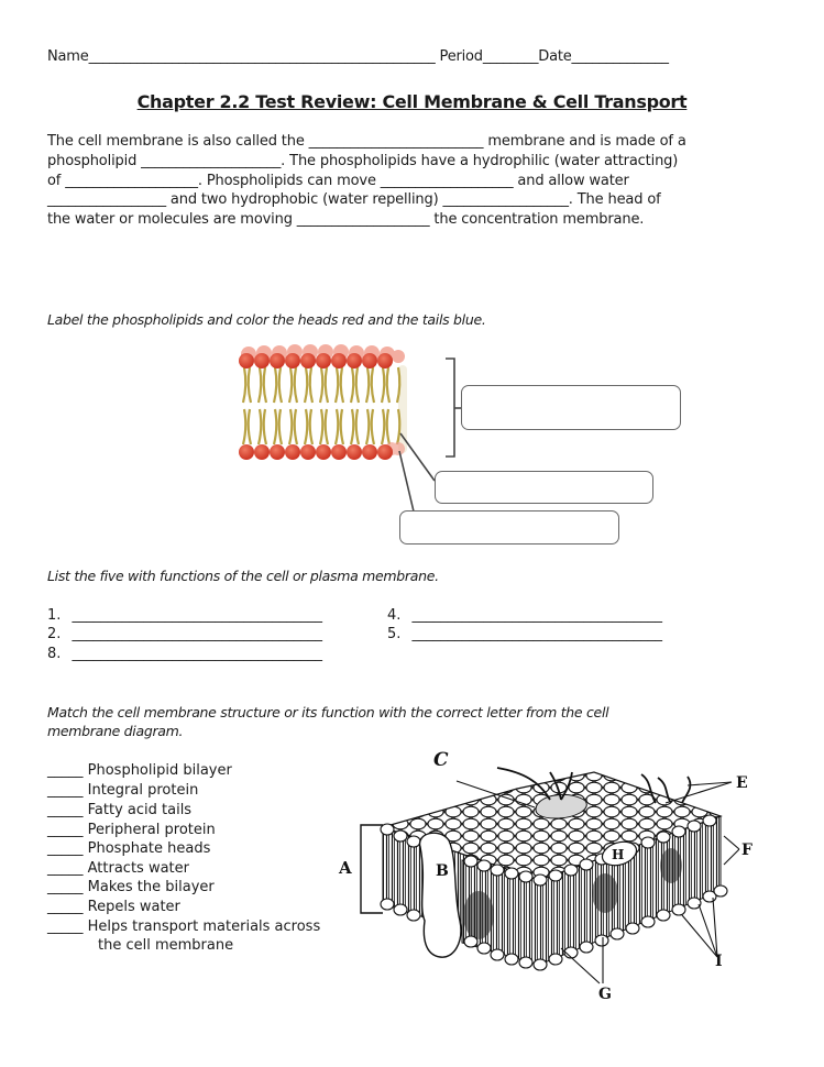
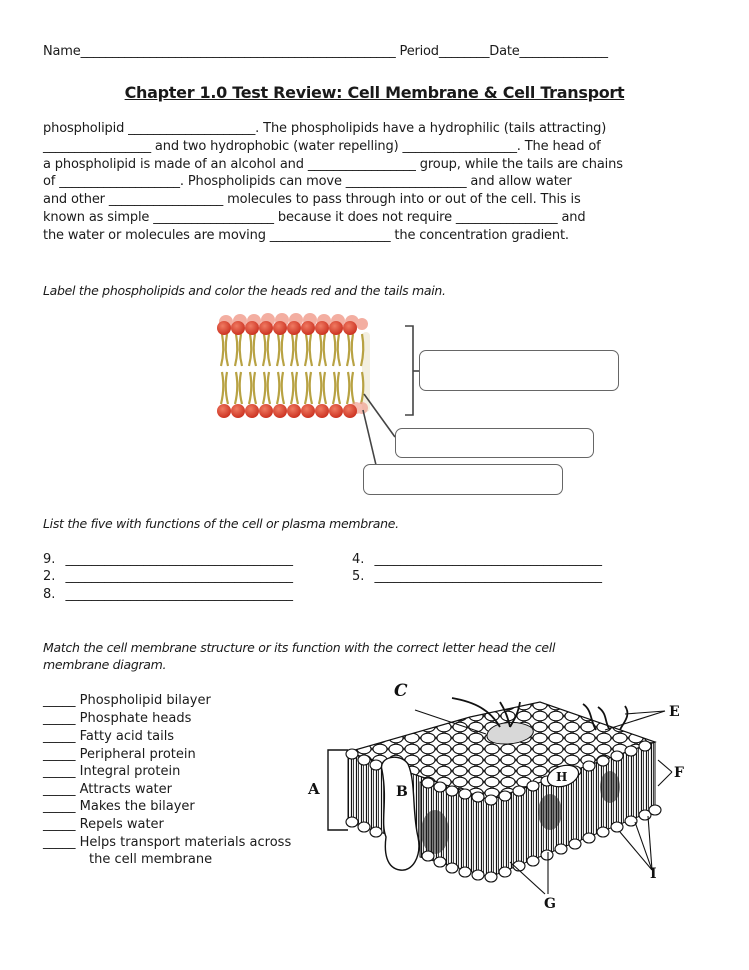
  Name__________________________________________________ Period________Date______________
- Chapter 2.2 Test Review: Cell Membrane & Cell Transport
+ Chapter 1.0 Test Review: Cell Membrane & Cell Transport
- The cell membrane is also called the _________________________ membrane and is made of a
- phospholipid ____________________. The phospholipids have a hydrophilic (water attracting)
+ phospholipid ____________________. The phospholipids have a hydrophilic (tails attracting)
- of ___________________. Phospholipids can move ___________________ and allow water
+ _________________ and two hydrophobic (water repelling) __________________. The head of
+ a phospholipid is made of an alcohol and _________________ group, while the tails are chains
- _________________ and two hydrophobic (water repelling) __________________. The head of
+ of ___________________. Phospholipids can move ___________________ and allow water
+ and other __________________ molecules to pass through into or out of the cell. This is
+ known as simple ___________________ because it does not require ________________ and
- the water or molecules are moving ___________________ the concentration membrane.
+ the water or molecules are moving ___________________ the concentration gradient.
- Label the phospholipids and color the heads red and the tails blue.
+ Label the phospholipids and color the heads red and the tails main.
  List the five with functions of the cell or plasma membrane.
- 1. ___________________________________
+ 9. ___________________________________
  2. ___________________________________
  8. ___________________________________
  4. ___________________________________
  5. ___________________________________
- Match the cell membrane structure or its function with the correct letter from the cell
+ Match the cell membrane structure or its function with the correct letter head the cell
  membrane diagram.
  _____ Phospholipid bilayer
- _____ Integral protein
+ _____ Phosphate heads
  _____ Fatty acid tails
  _____ Peripheral protein
- _____ Phosphate heads
+ _____ Integral protein
  _____ Attracts water
  _____ Makes the bilayer
  _____ Repels water
  _____ Helps transport materials across
  the cell membrane
  A
  B
  C
  E
  F
  G
  H
  I
